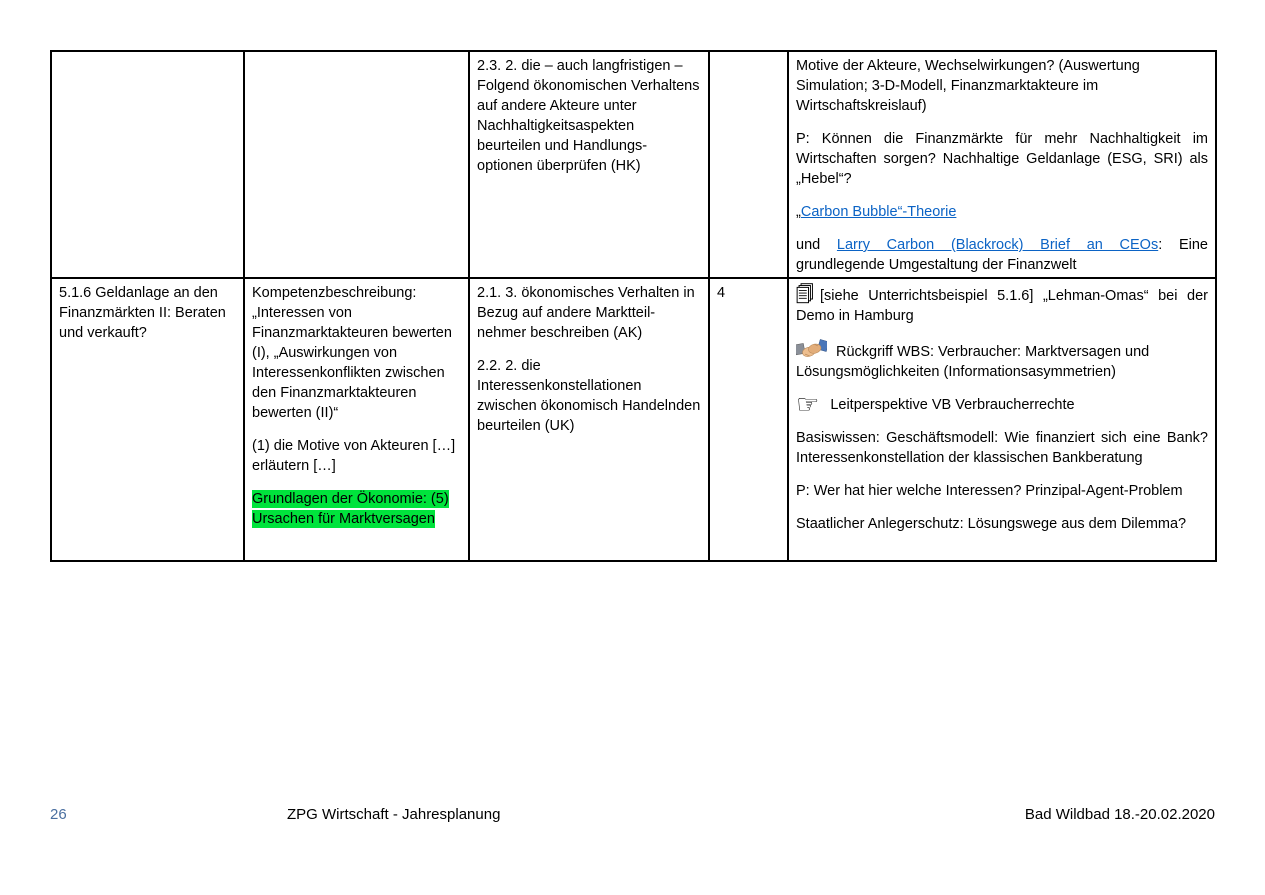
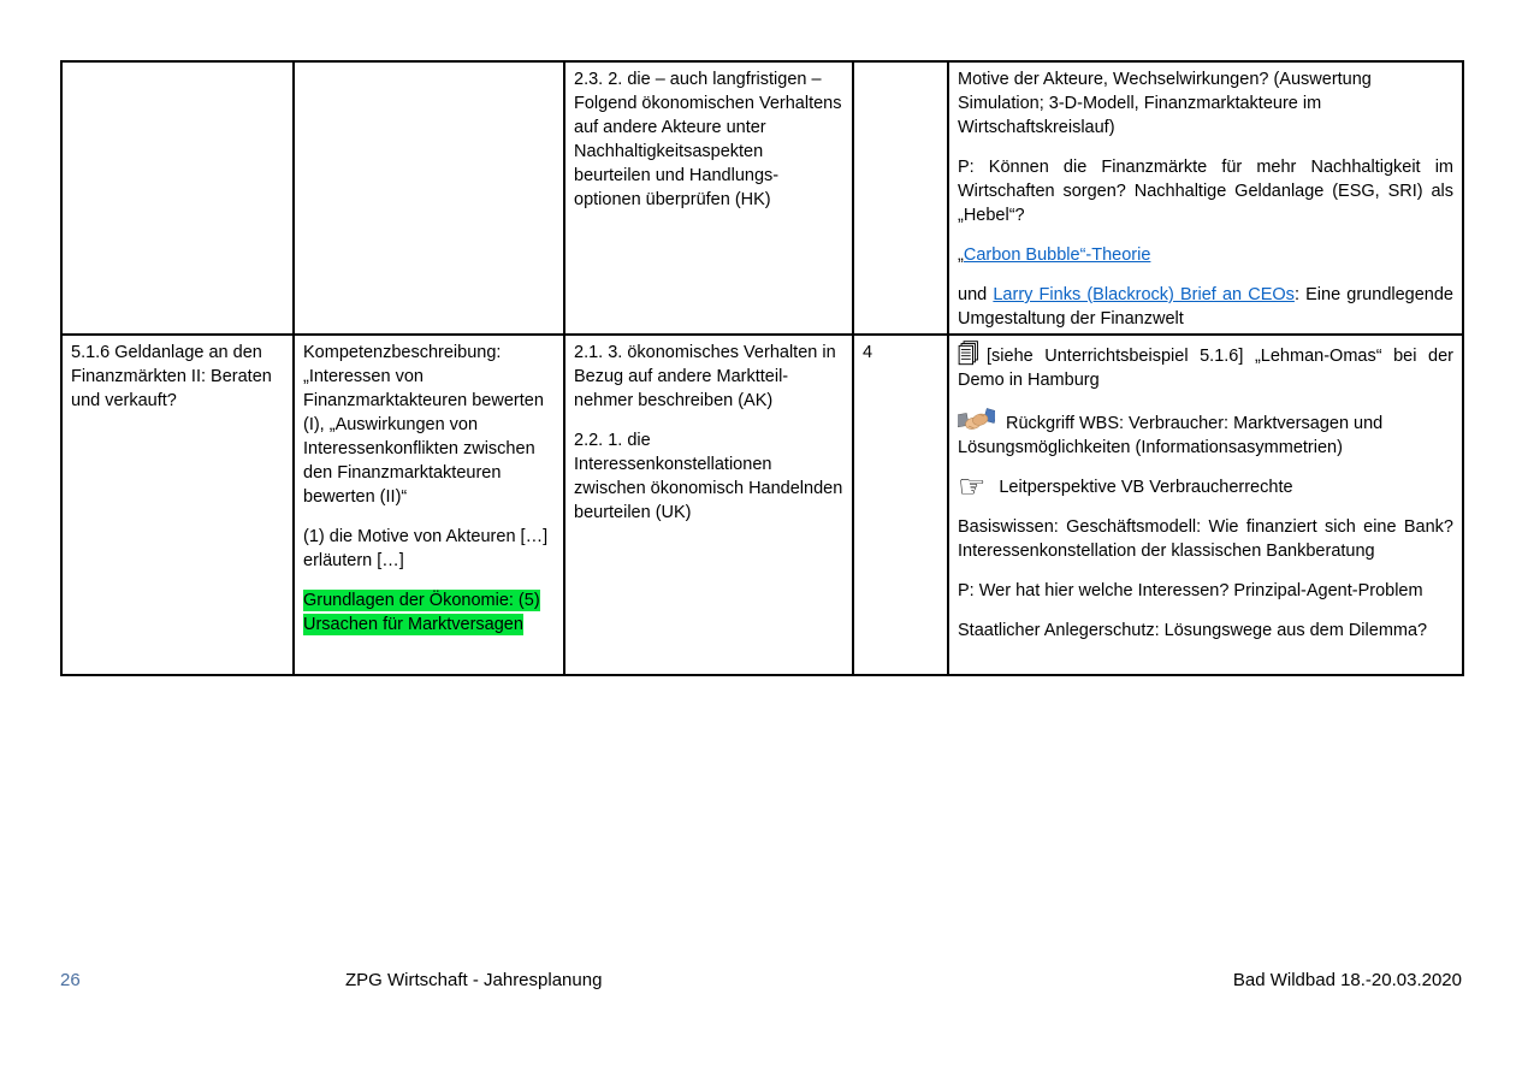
- 		2.3. 2. die – auch langfristigen – Folgend ökonomischen Verhaltens auf andere Akteure unter Nachhaltigkeitsaspekten beurteilen und Handlungs-optionen überprüfen (HK)		Motive der Akteure, Wechselwirkungen? (Auswertung Simulation; 3-D-Modell, Finanzmarktakteure im Wirtschaftskreislauf) P: Können die Finanzmärkte für mehr Nachhaltigkeit im Wirtschaften sorgen? Nachhaltige Geldanlage (ESG, SRI) als „Hebel“? „Carbon Bubble“-Theorie und Larry Carbon (Blackrock) Brief an CEOs: Eine grundlegende Umgestaltung der Finanzwelt
+ 		2.3. 2. die – auch langfristigen – Folgend ökonomischen Verhaltens auf andere Akteure unter Nachhaltigkeitsaspekten beurteilen und Handlungs-optionen überprüfen (HK)		Motive der Akteure, Wechselwirkungen? (Auswertung Simulation; 3-D-Modell, Finanzmarktakteure im Wirtschaftskreislauf) P: Können die Finanzmärkte für mehr Nachhaltigkeit im Wirtschaften sorgen? Nachhaltige Geldanlage (ESG, SRI) als „Hebel“? „Carbon Bubble“-Theorie und Larry Finks (Blackrock) Brief an CEOs: Eine grundlegende Umgestaltung der Finanzwelt
- 5.1.6 Geldanlage an den Finanzmärkten II: Beraten und verkauft?	Kompetenzbeschreibung: „Interessen von Finanzmarktakteuren bewerten (I), „Auswirkungen von Interessenkonflikten zwischen den Finanzmarktakteuren bewerten (II)“ (1) die Motive von Akteuren […] erläutern […] Grundlagen der Ökonomie: (5) Ursachen für Marktversagen	2.1. 3. ökonomisches Verhalten in Bezug auf andere Marktteil-nehmer beschreiben (AK) 2.2. 2. die Interessenkonstellationen zwischen ökonomisch Handelnden beurteilen (UK)	4	[siehe Unterrichtsbeispiel 5.1.6] „Lehman-Omas“ bei der Demo in Hamburg Rückgriff WBS: Verbraucher: Marktversagen und Lösungsmöglichkeiten (Informationsasymmetrien) ☞ Leitperspektive VB Verbraucherrechte Basiswissen: Geschäftsmodell: Wie finanziert sich eine Bank? Interessenkonstellation der klassischen Bankberatung P: Wer hat hier welche Interessen? Prinzipal-Agent-Problem Staatlicher Anlegerschutz: Lösungswege aus dem Dilemma?
+ 5.1.6 Geldanlage an den Finanzmärkten II: Beraten und verkauft?	Kompetenzbeschreibung: „Interessen von Finanzmarktakteuren bewerten (I), „Auswirkungen von Interessenkonflikten zwischen den Finanzmarktakteuren bewerten (II)“ (1) die Motive von Akteuren […] erläutern […] Grundlagen der Ökonomie: (5) Ursachen für Marktversagen	2.1. 3. ökonomisches Verhalten in Bezug auf andere Marktteil-nehmer beschreiben (AK) 2.2. 1. die Interessenkonstellationen zwischen ökonomisch Handelnden beurteilen (UK)	4	[siehe Unterrichtsbeispiel 5.1.6] „Lehman-Omas“ bei der Demo in Hamburg Rückgriff WBS: Verbraucher: Marktversagen und Lösungsmöglichkeiten (Informationsasymmetrien) ☞ Leitperspektive VB Verbraucherrechte Basiswissen: Geschäftsmodell: Wie finanziert sich eine Bank? Interessenkonstellation der klassischen Bankberatung P: Wer hat hier welche Interessen? Prinzipal-Agent-Problem Staatlicher Anlegerschutz: Lösungswege aus dem Dilemma?
  26
  ZPG Wirtschaft - Jahresplanung
- Bad Wildbad 18.-20.02.2020
+ Bad Wildbad 18.-20.03.2020
